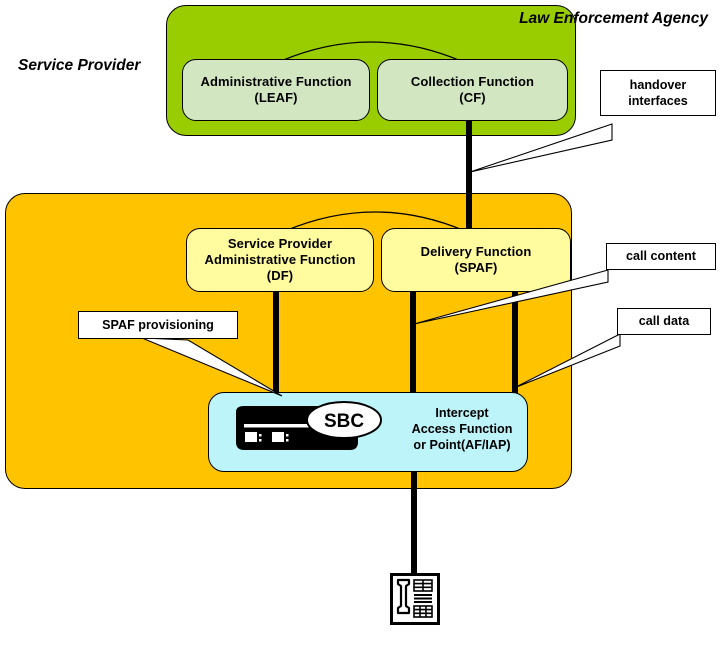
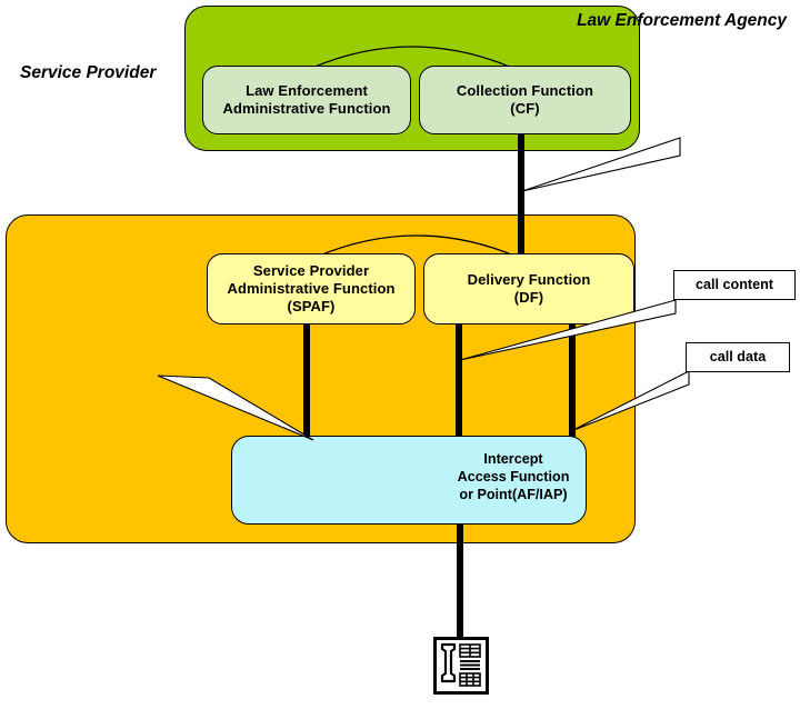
  Law Enforcement Agency
+ Law Enforcement
  Administrative Function
- (LEAF)
  Collection Function
  (CF)
  Service Provider
  Service Provider
  Administrative Function
- (DF)
+ (SPAF)
  Delivery Function
- (SPAF)
+ (DF)
  Intercept
  Access Function
  or Point(AF/IAP)
- SBC
- handover
- interfaces
  call content
  call data
- SPAF provisioning
